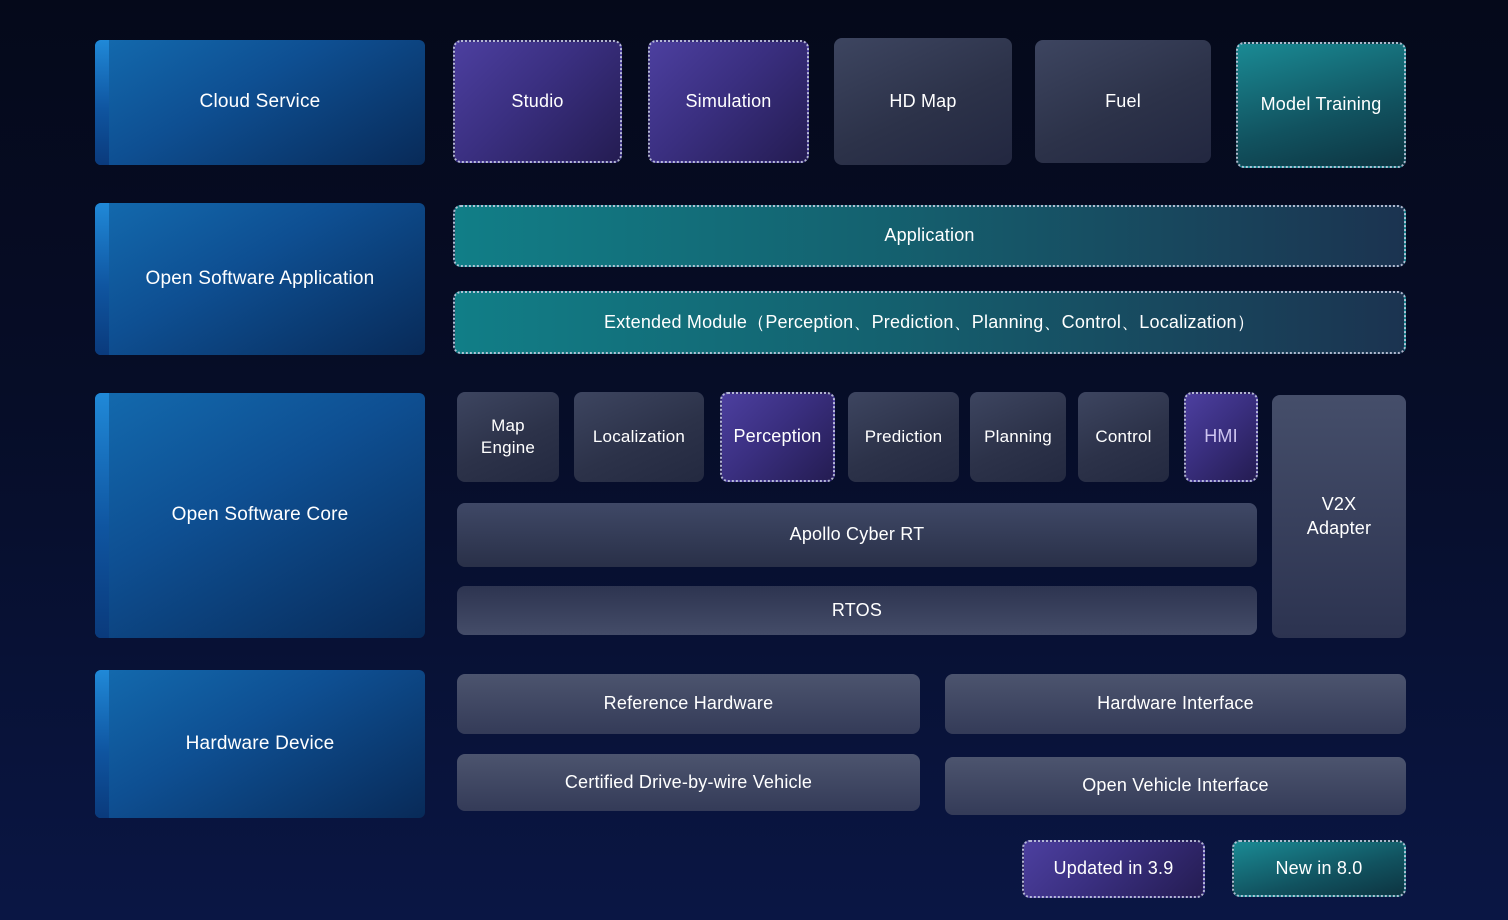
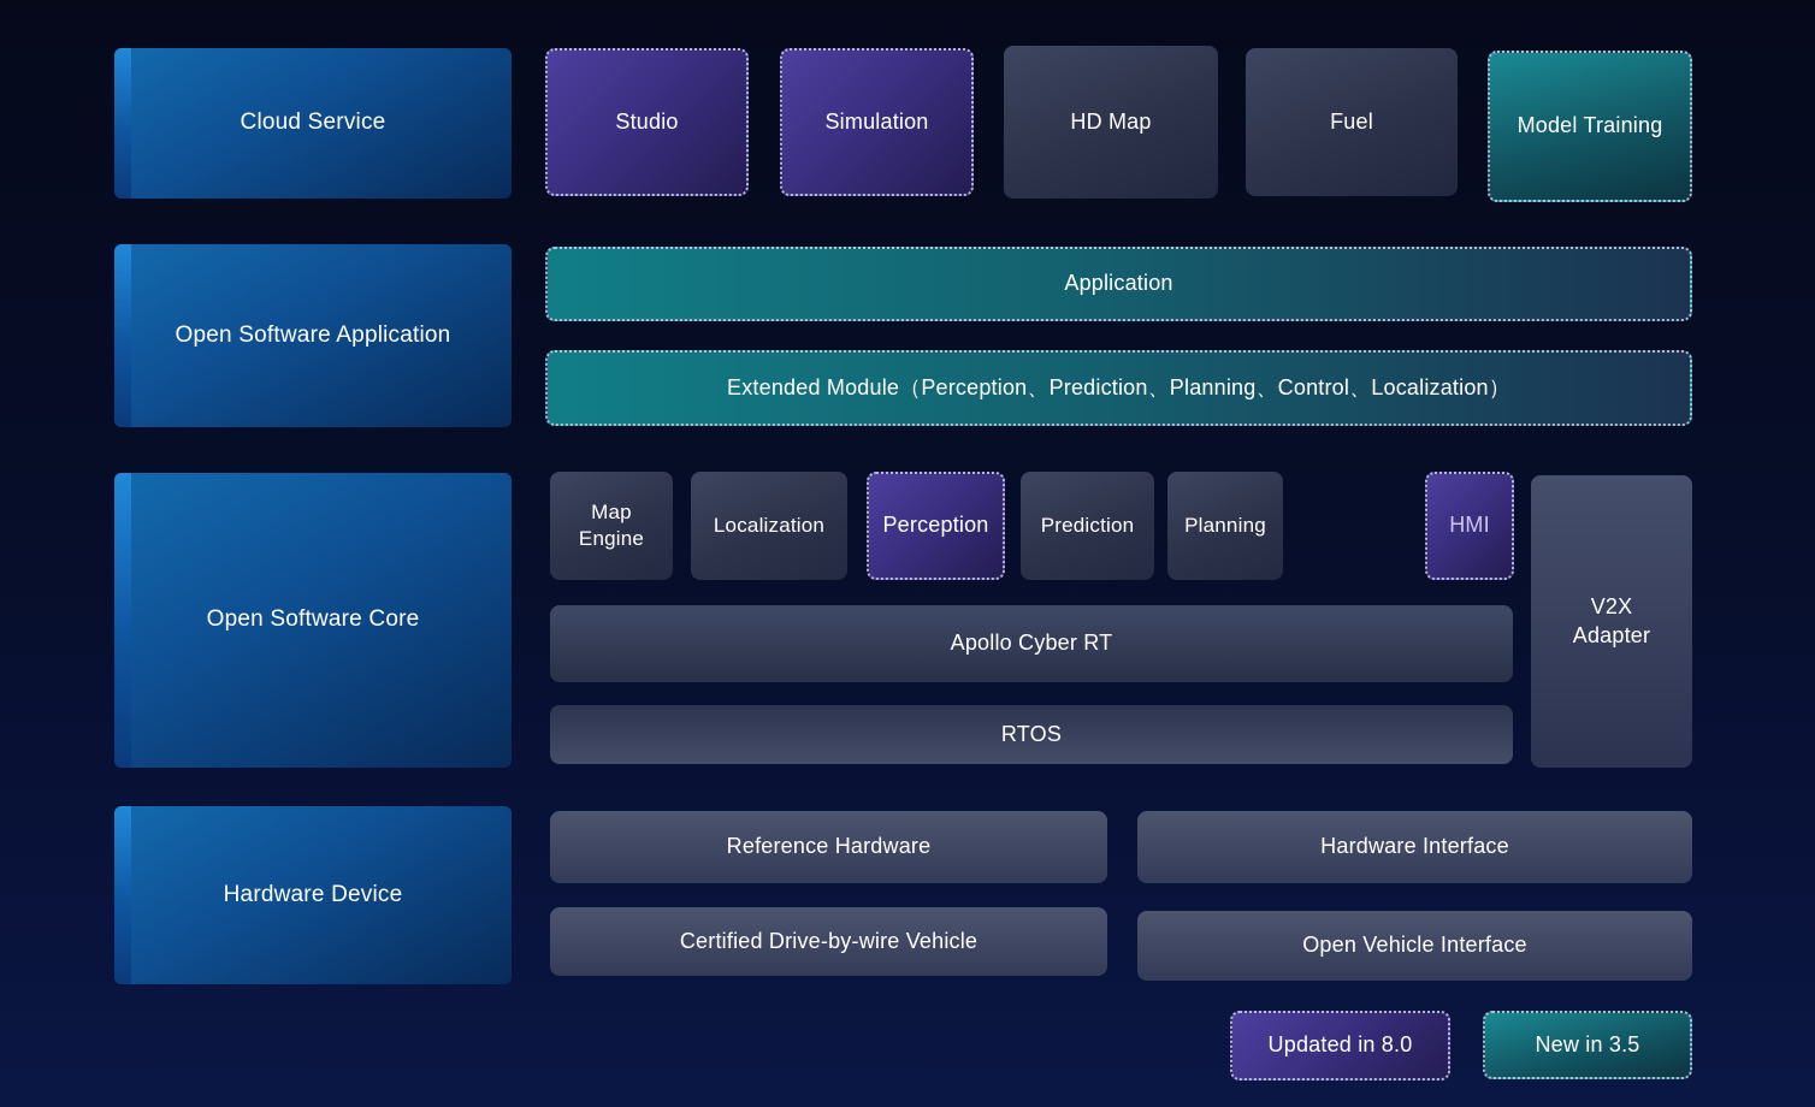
  Cloud Service
  Studio
  Simulation
  HD Map
  Fuel
  Model Training
  Open Software Application
  Application
  Extended Module（Perception、Prediction、Planning、Control、Localization）
  Open Software Core
  Map Engine
  Localization
  Perception
  Prediction
  Planning
- Control
  HMI
  V2X Adapter
  Apollo Cyber RT
  RTOS
  Hardware Device
  Reference Hardware
  Hardware Interface
  Certified Drive-by-wire Vehicle
  Open Vehicle Interface
- Updated in 3.9
+ Updated in 8.0
- New in 8.0
+ New in 3.5
